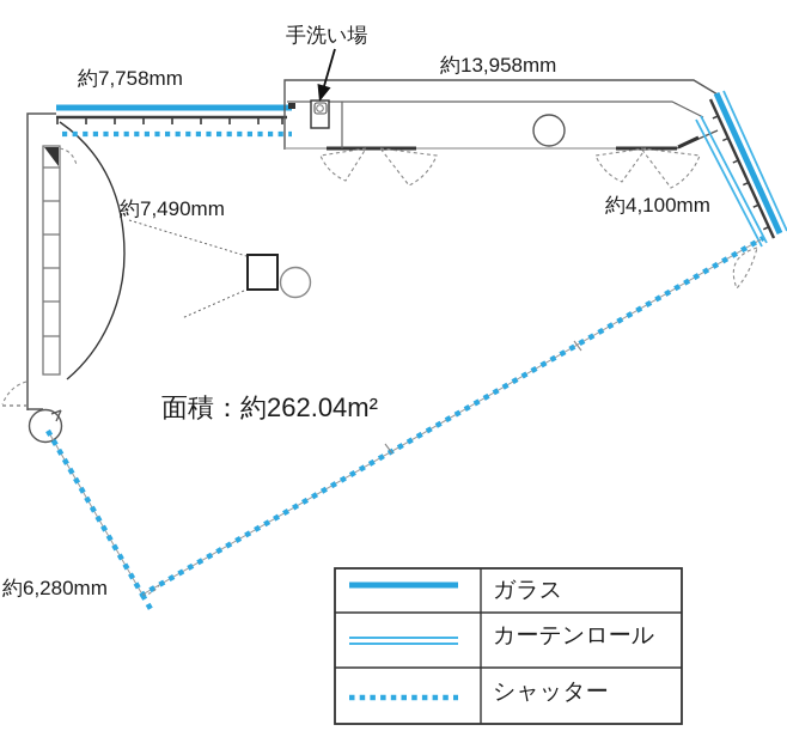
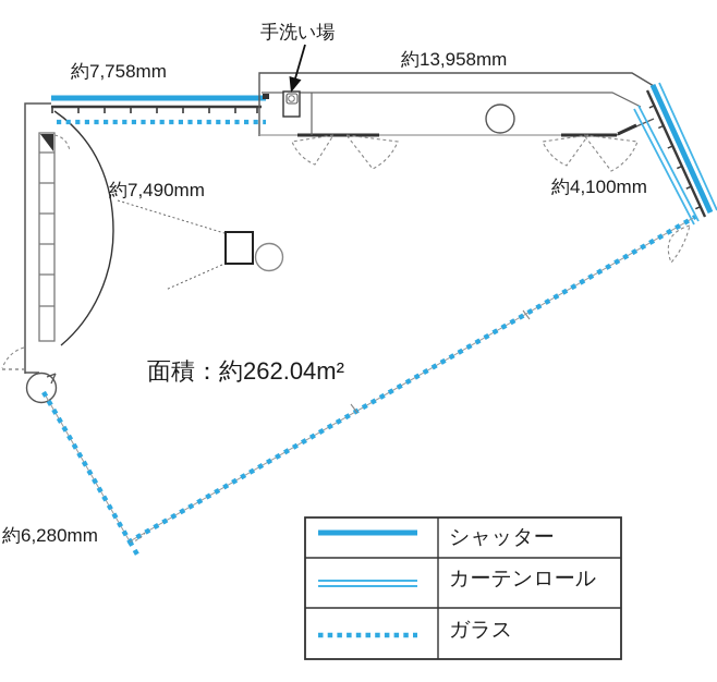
  約7,758mm
  約13,958mm
  手洗い場
  約7,490mm
  約4,100mm
  面積：約262.04m²
  約6,280mm
- ガラス
+ シャッター
  カーテンロール
- シャッター
+ ガラス
